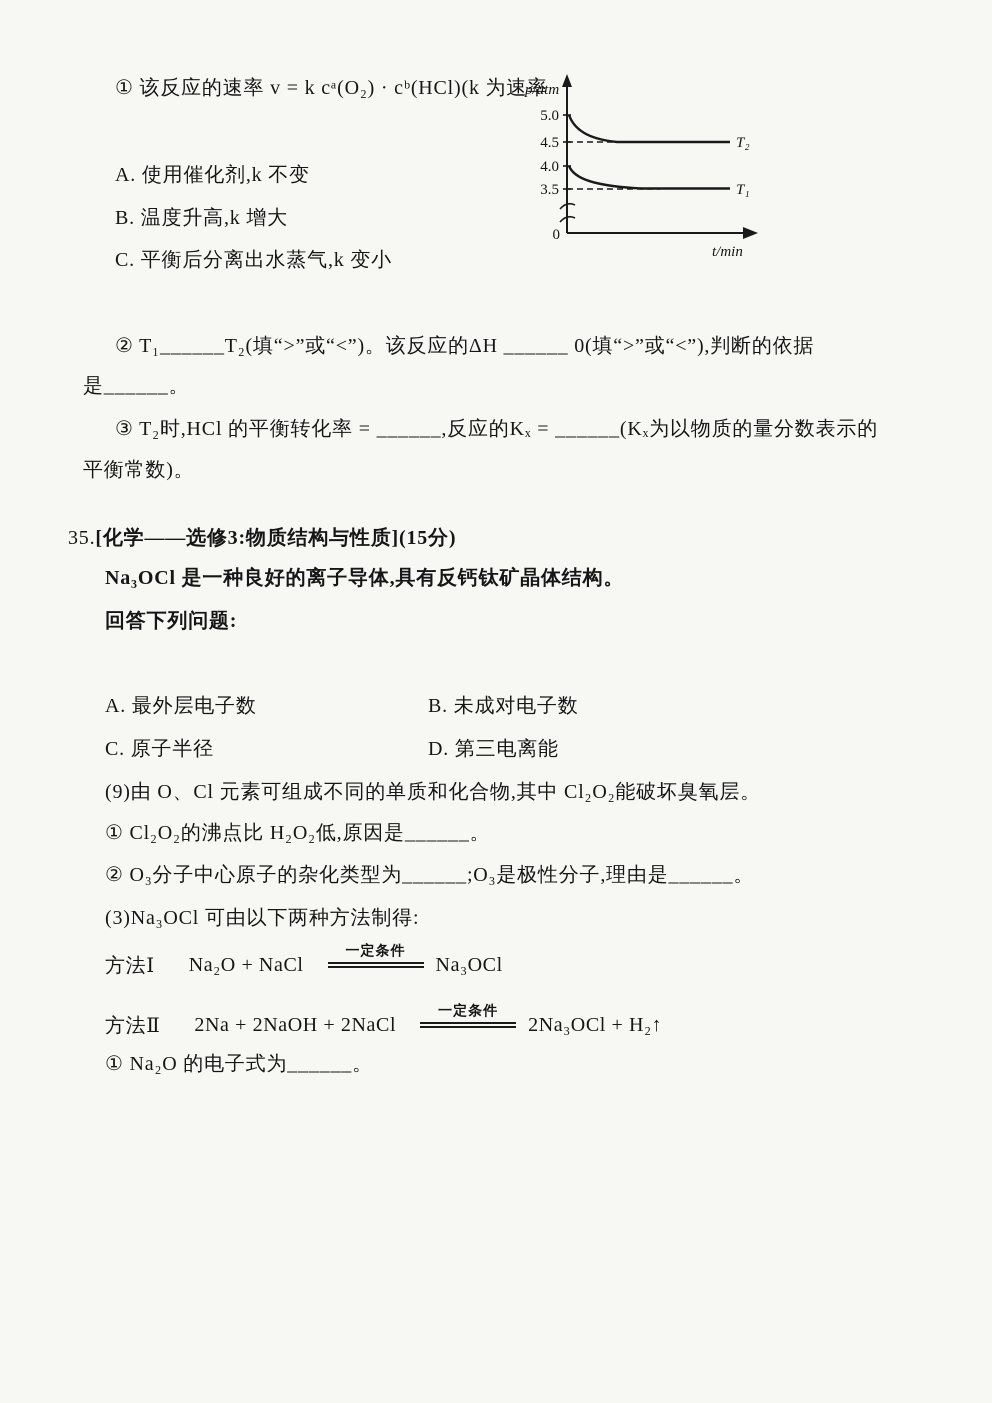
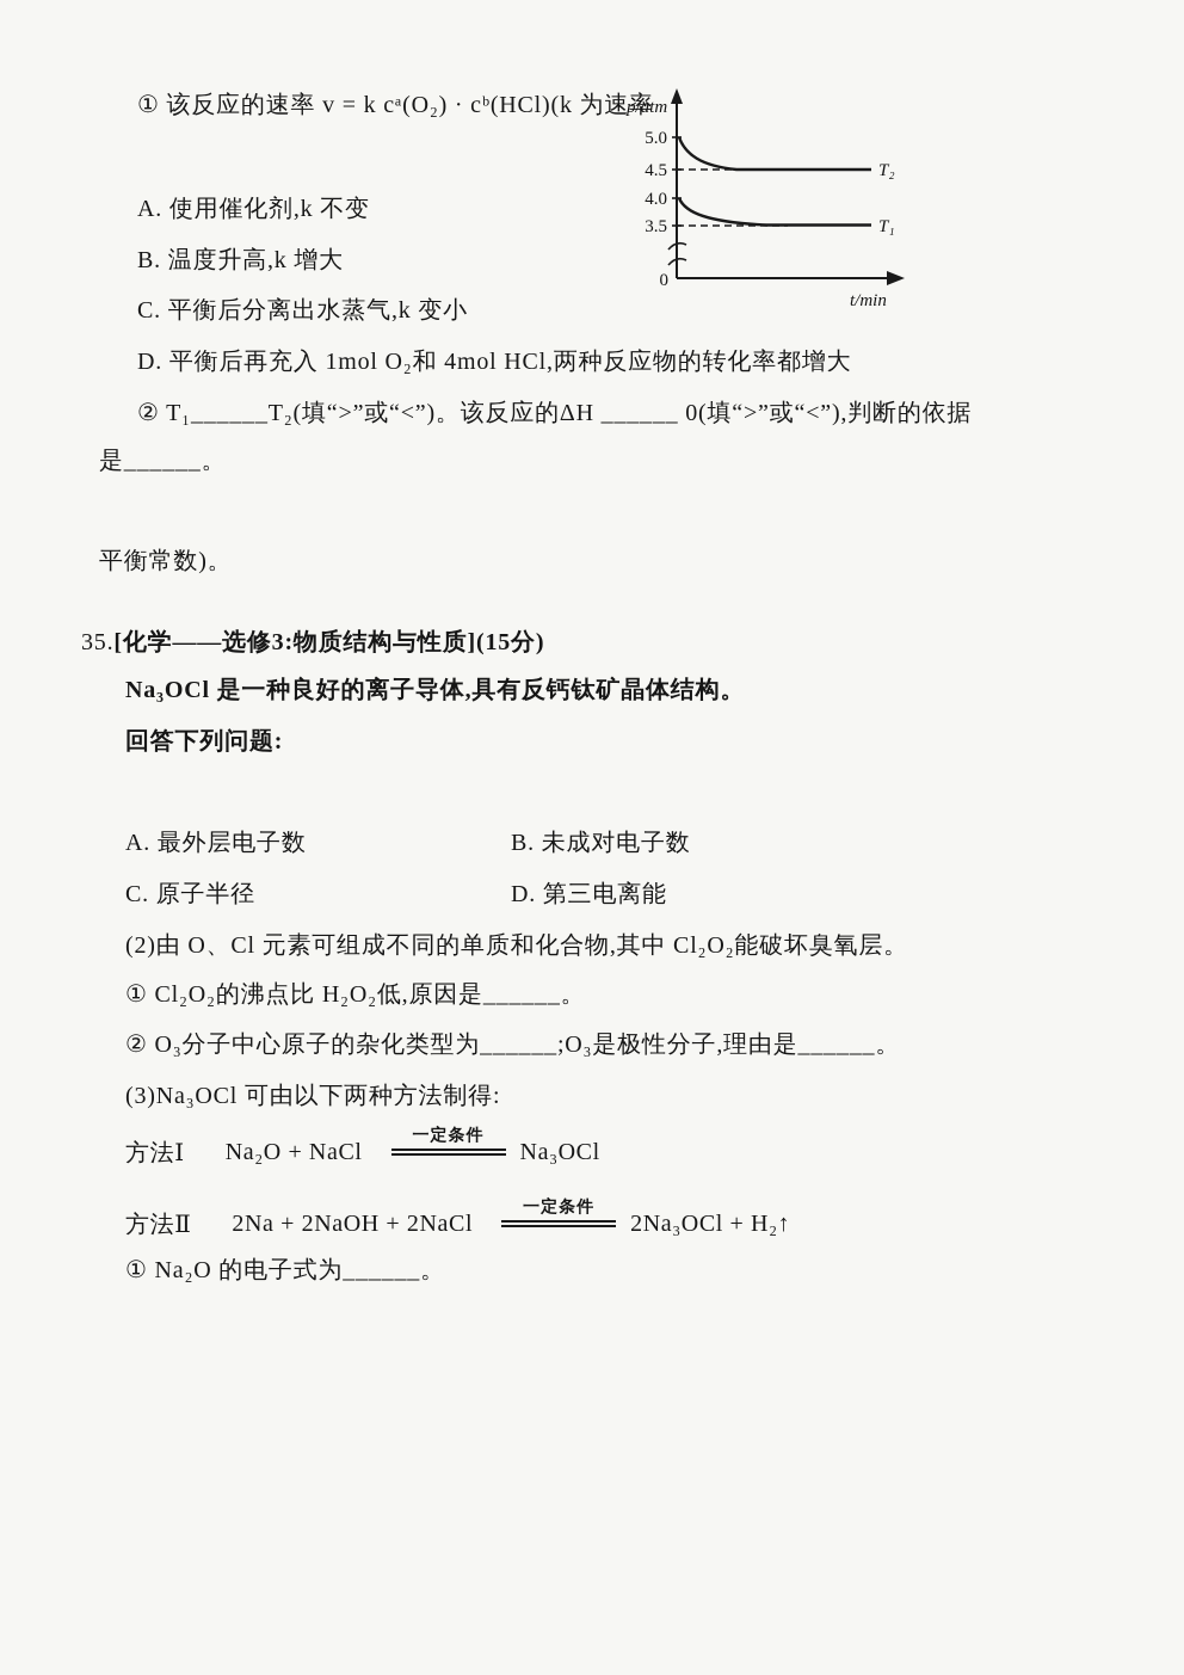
  ① 该反应的速率 v = k cᵃ(O₂) · cᵇ(HCl)(k 为速率
  A. 使用催化剂,k 不变
  B. 温度升高,k 增大
  C. 平衡后分离出水蒸气,k 变小
+ D. 平衡后再充入 1mol O₂和 4mol HCl,两种反应物的转化率都增大
  ② T₁______T₂(填“>”或“<”)。该反应的ΔH ______ 0(填“>”或“<”),判断的依据
  是______。
- ③ T₂时,HCl 的平衡转化率 = ______,反应的Kₓ = ______(Kₓ为以物质的量分数表示的
  平衡常数)。
  p/atm
  5.0
  4.5
  4.0
  3.5
  0
  T₂
  T₁
  t/min
  35.[化学——选修3:物质结构与性质](15分)
  Na₃OCl 是一种良好的离子导体,具有反钙钛矿晶体结构。
  回答下列问题:
  A. 最外层电子数
  B. 未成对电子数
  C. 原子半径
  D. 第三电离能
- (9)由 O、Cl 元素可组成不同的单质和化合物,其中 Cl₂O₂能破坏臭氧层。
+ (2)由 O、Cl 元素可组成不同的单质和化合物,其中 Cl₂O₂能破坏臭氧层。
  ① Cl₂O₂的沸点比 H₂O₂低,原因是______。
  ② O₃分子中心原子的杂化类型为______;O₃是极性分子,理由是______。
  (3)Na₃OCl 可由以下两种方法制得:
  方法Ⅰ
  Na₂O + NaCl
  一定条件
  Na₃OCl
  方法Ⅱ
  2Na + 2NaOH + 2NaCl
  一定条件
  2Na₃OCl + H₂↑
  ① Na₂O 的电子式为______。
